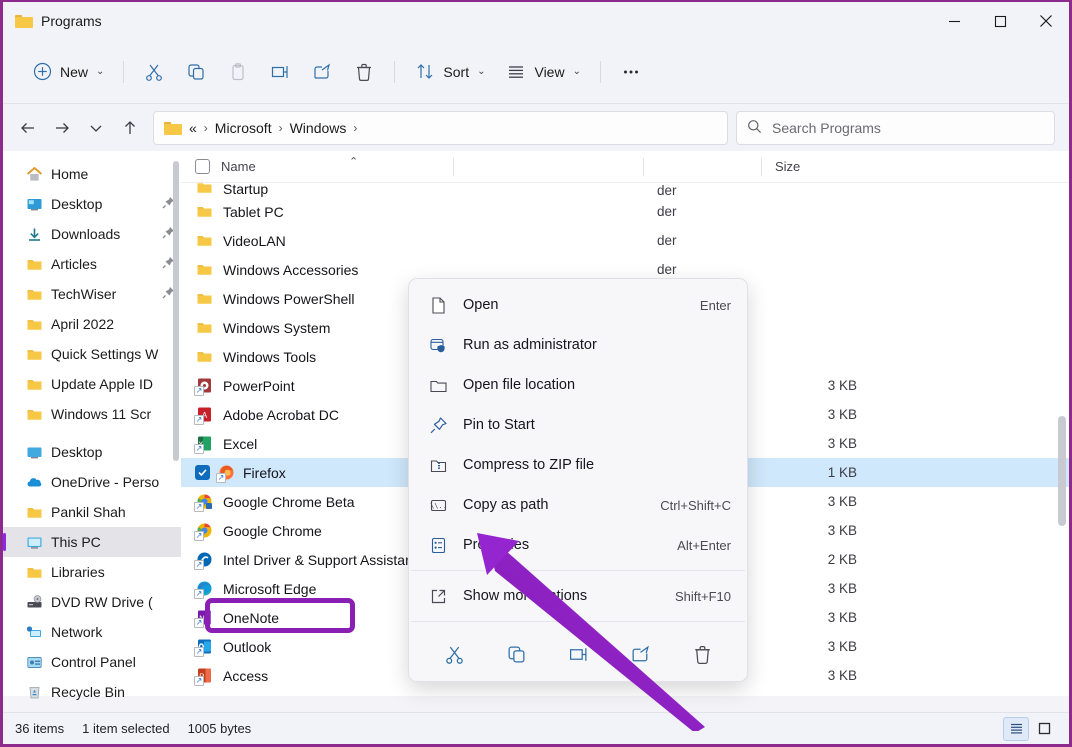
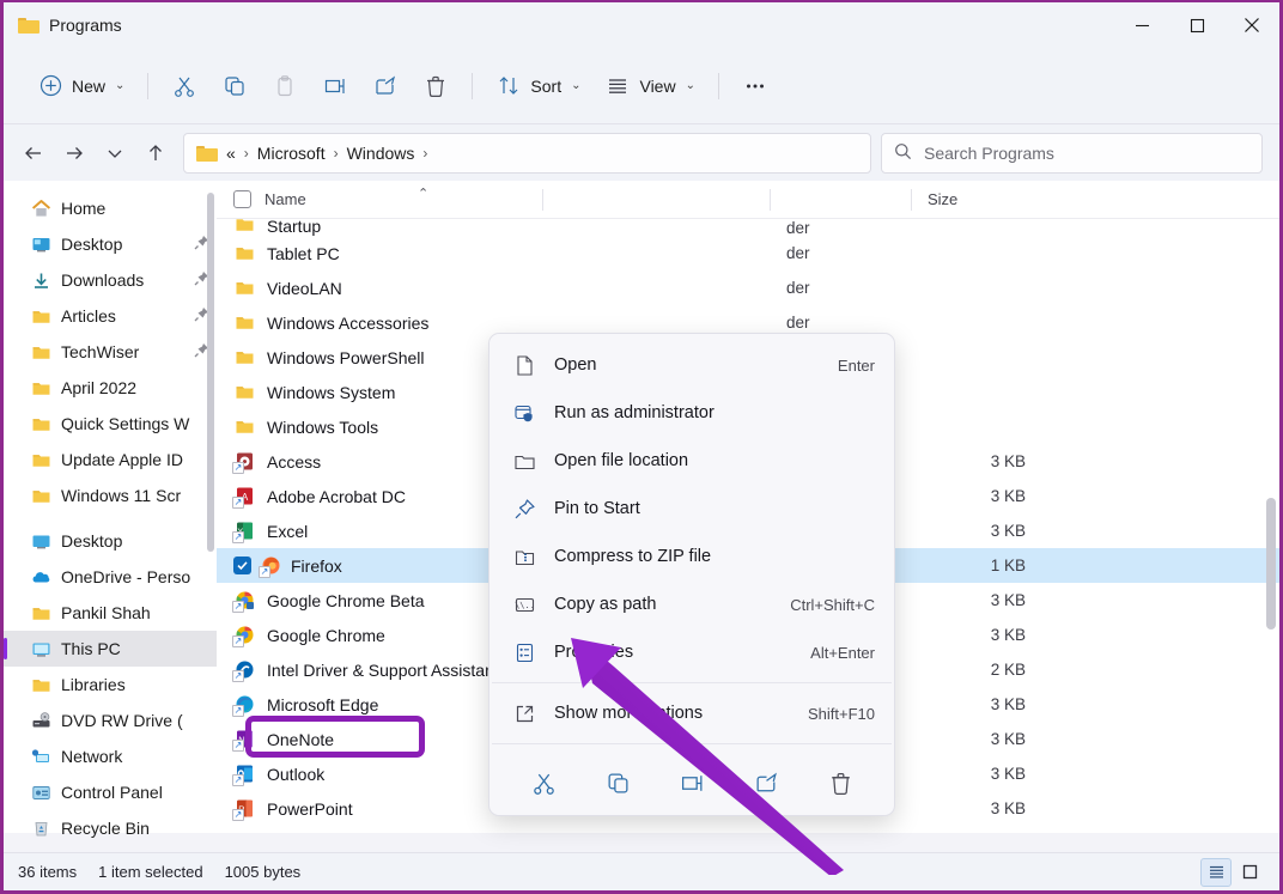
  Programs
  New
  ⌄
  Sort
  ⌄
  View
  ⌄
  «
  ›
  Microsoft
  ›
  Windows
  ›
  Search Programs
  Home
  Desktop
  Downloads
  Articles
  TechWiser
  April 2022
  Quick Settings W
  Update Apple ID
  Windows 11 Scr
  Desktop
  OneDrive - Perso
  Pankil Shah
  This PC
  Libraries
  DVD RW Drive (
  Network
  Control Panel
  Recycle Bin
  Name
  ⌃
  Size
  Startup
  der
  Tablet PC
  der
  VideoLAN
  der
  Windows Accessories
  der
  Windows PowerShell
  Windows System
  Windows Tools
- PowerPoint
+ Access
  3 KB
  A
  Adobe Acrobat DC
  3 KB
  Excel
  3 KB
  Firefox
  1 KB
  Google Chrome Beta
  3 KB
  Google Chrome
  3 KB
  Intel Driver & Support Assista
  2 KB
  Microsoft Edge
  3 KB
  OneNote
  3 KB
  Outlook
  3 KB
- Access
+ PowerPoint
  3 KB
  Open
  Enter
  Run as administrator
  Open file location
  Pin to Start
  Compress to ZIP file
  \\..
  Copy as path
  Ctrl+Shift+C
  Alt+Enter
  Show mortions
  Shift+F10
  36 items
  1 item selected
  1005 bytes
